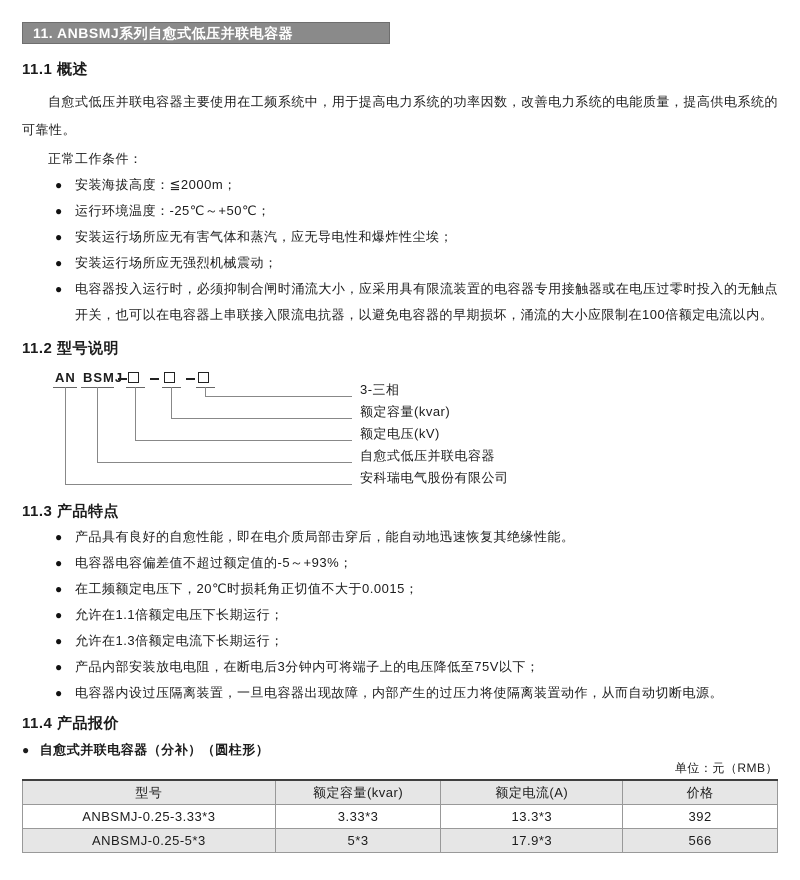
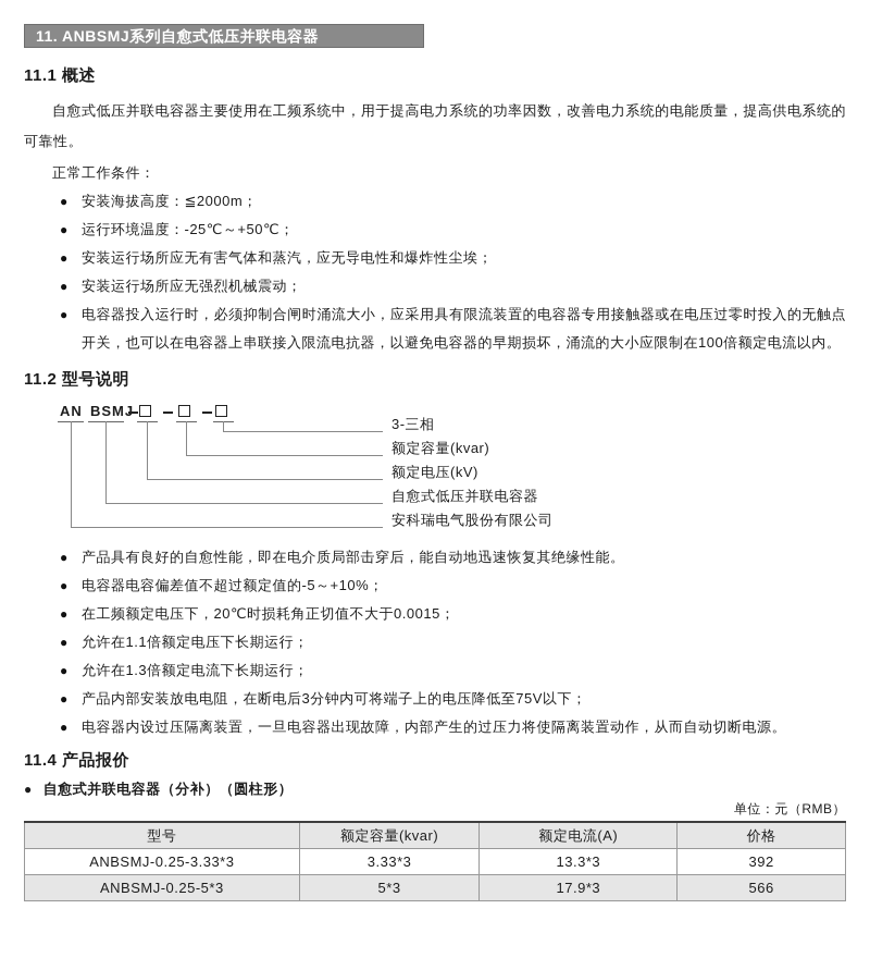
  11. ANBSMJ系列自愈式低压并联电容器
  11.1 概述
  自愈式低压并联电容器主要使用在工频系统中，用于提高电力系统的功率因数，改善电力系统的电能质量，提高供电系统的可靠性。
  正常工作条件：
  ●
  安装海拔高度：≦2000m；
  ●
  运行环境温度：-25℃～+50℃；
  ●
  安装运行场所应无有害气体和蒸汽，应无导电性和爆炸性尘埃；
  ●
  安装运行场所应无强烈机械震动；
  ●
  电容器投入运行时，必须抑制合闸时涌流大小，应采用具有限流装置的电容器专用接触器或在电压过零时投入的无触点开关，也可以在电容器上串联接入限流电抗器，以避免电容器的早期损坏，涌流的大小应限制在100倍额定电流以内。
  11.2 型号说明
  AN
  BSM
  3-三相
  额定容量(kvar)
  额定电压(kV)
  自愈式低压并联电容器
  安科瑞电气股份有限公司
- 11.3 产品特点
  ●
  产品具有良好的自愈性能，即在电介质局部击穿后，能自动地迅速恢复其绝缘性能。
  ●
- 电容器电容偏差值不超过额定值的-5～+93%；
+ 电容器电容偏差值不超过额定值的-5～+10%；
  ●
  在工频额定电压下，20℃时损耗角正切值不大于0.0015；
  ●
  允许在1.1倍额定电压下长期运行；
  ●
  允许在1.3倍额定电流下长期运行；
  ●
  产品内部安装放电电阻，在断电后3分钟内可将端子上的电压降低至75V以下；
  ●
  电容器内设过压隔离装置，一旦电容器出现故障，内部产生的过压力将使隔离装置动作，从而自动切断电源。
  11.4 产品报价
  ● 自愈式并联电容器（分补）（圆柱形）
  单位：元（RMB）
  型号	额定容量(kvar)	额定电流(A)	价格
  ANBSMJ-0.25-3.33*3	3.33*3	13.3*3	392
  ANBSMJ-0.25-5*3	5*3	17.9*3	566
